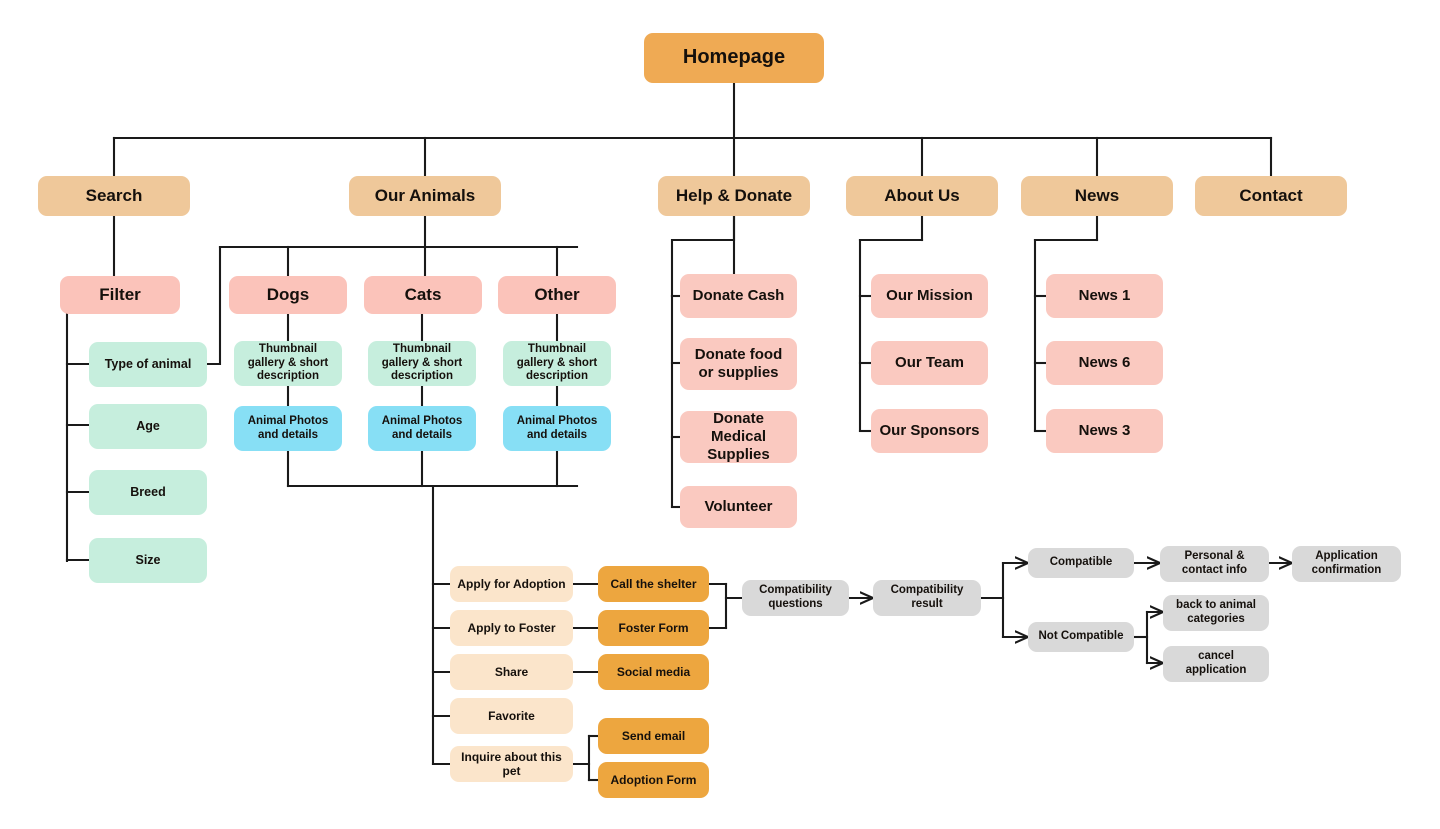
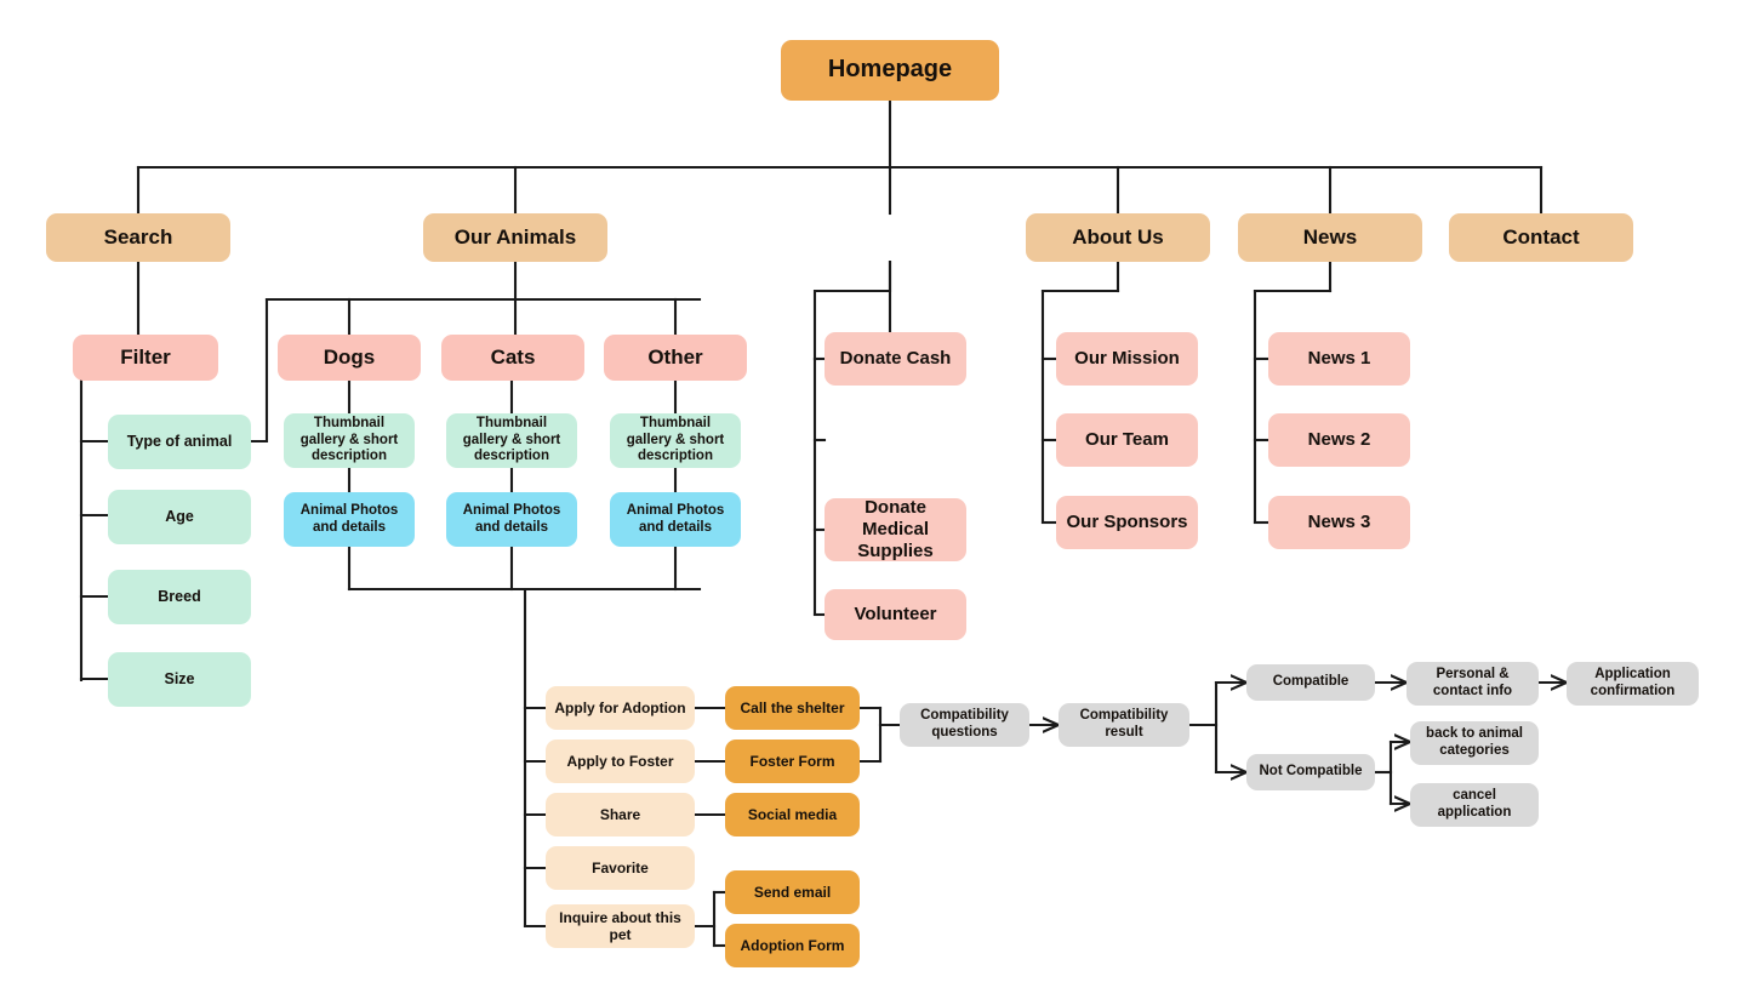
  Homepage
  Search
  Our Animals
- Help & Donate
  About Us
  News
  Contact
  Filter
  Type of animal
  Age
  Breed
  Size
  Dogs
  Cats
  Other
  Thumbnail gallery & short description
  Thumbnail gallery & short description
  Thumbnail gallery & short description
  Animal Photos and details
  Animal Photos and details
  Animal Photos and details
  Donate Cash
- Donate food or supplies
  Donate Medical Supplies
  Volunteer
  Our Mission
  Our Team
  Our Sponsors
  News 1
- News 6
+ News 2
  News 3
  Apply for Adoption
  Apply to Foster
  Share
  Favorite
  Inquire about this pet
  Call the shelter
  Foster Form
  Social media
  Send email
  Adoption Form
  Compatibility questions
  Compatibility result
  Compatible
  Not Compatible
  Personal & contact info
  Application confirmation
  back to animal categories
  cancel application
